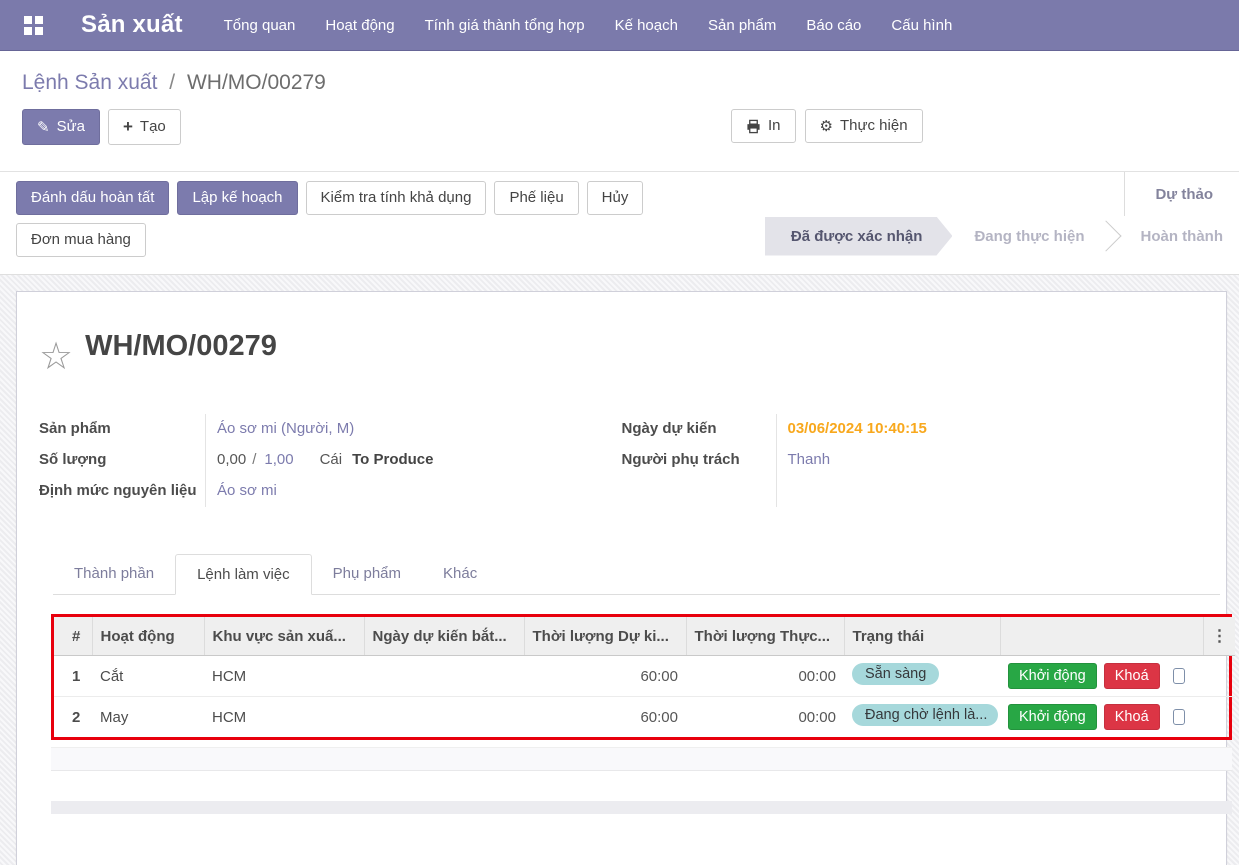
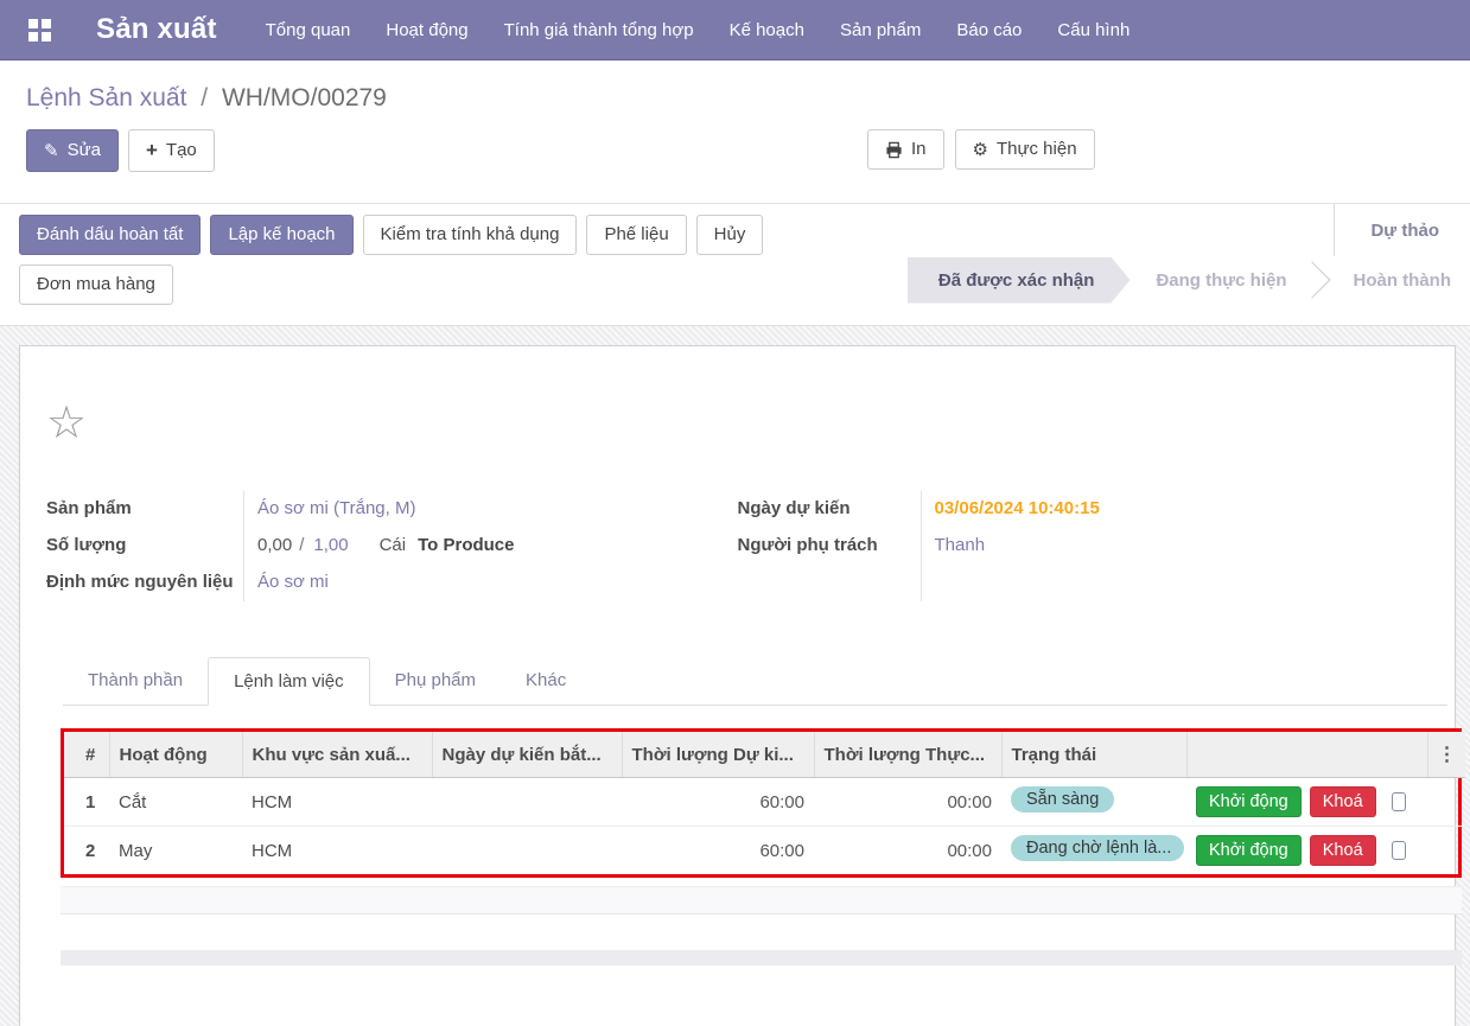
  Sản xuất
  Tổng quan
  Hoạt động
  Tính giá thành tổng hợp
  Kế hoạch
  Sản phẩm
  Báo cáo
  Cấu hình
  Lệnh Sản xuất / WH/MO/00279
  ✎
  Sửa
  +
  Tạo
  In
  ⚙
  Thực hiện
  Đánh dấu hoàn tất
  Lập kế hoạch
  Kiểm tra tính khả dụng
  Phế liệu
  Hủy
  Đơn mua hàng
  Dự thảo
  Đã được xác nhận
  Đang thực hiện
  Hoàn thành
  ☆
- WH/MO/00279
  Sản phẩm
  Số lượng
  Định mức nguyên liệu
- Áo sơ mi (Người, M)
+ Áo sơ mi (Trắng, M)
  0,00 / 1,00 Cái To Produce
  Áo sơ mi
  Ngày dự kiến
  Người phụ trách
  03/06/2024 10:40:15
  Thanh
  Thành phần
  Lệnh làm việc
  Phụ phẩm
  Khác
  #	Hoạt động	Khu vực sản xuấ...	Ngày dự kiến bắt...	Thời lượng Dự ki...	Thời lượng Thực...	Trạng thái		⋮
  1	Cắt	HCM		60:00	00:00	Sẵn sàng	Khởi động Khoá
  2	May	HCM		60:00	00:00	Đang chờ lệnh là...	Khởi động Khoá
